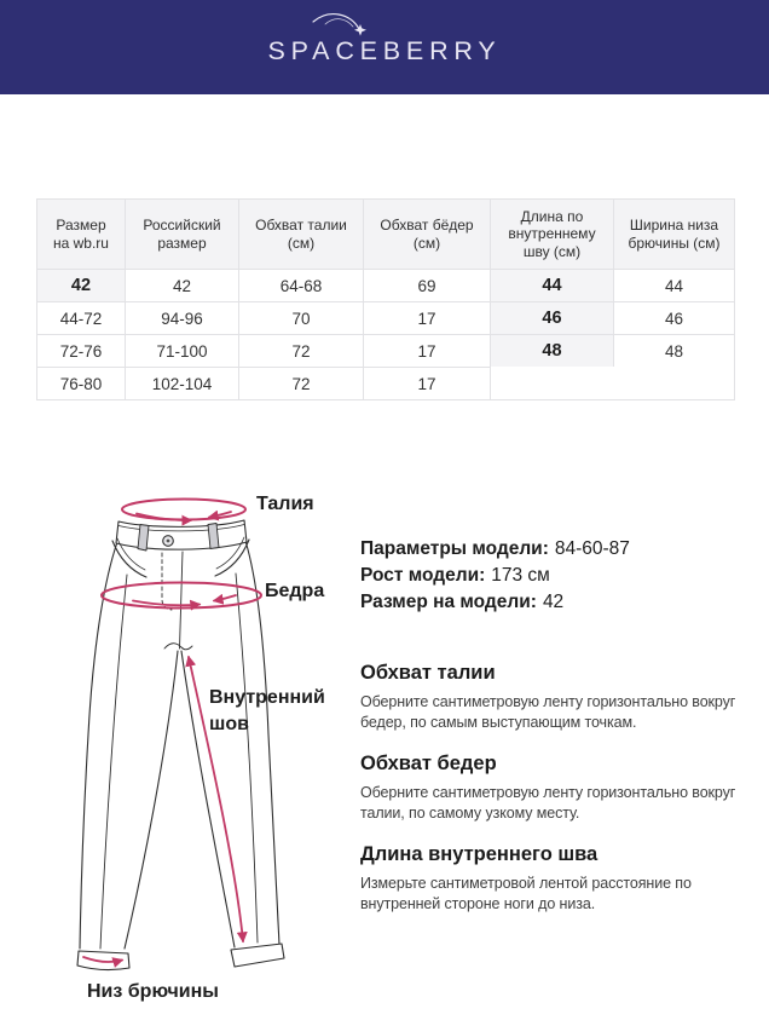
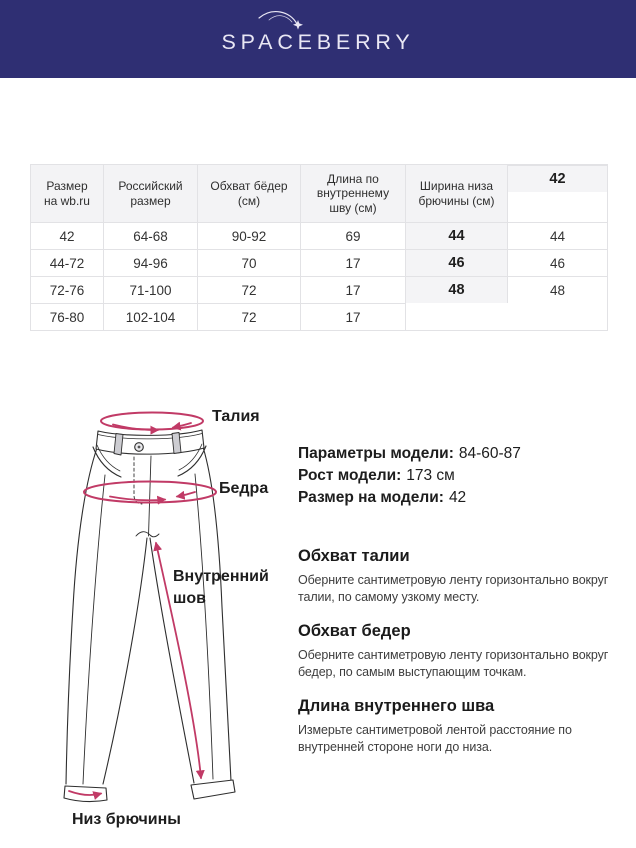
  SPACEBERRY
  Размер на wb.ru
  Российский размер
- Обхват талии (см)
  Обхват бёдер (см)
  Длина по внутреннему шву (см)
  Ширина низа брючины (см)
  42
  42
  64-68
+ 90-92
  69
  44
  44
  44-72
  94-96
  70
  17
  46
  46
  72-76
  71-100
  72
  17
  48
  48
  76-80
  102-104
  72
  17
  Талия
  Бедра
  Внутренний шов
  Низ брючины
  Параметры модели: 84-60-87
  Рост модели: 173 см
  Размер на модели: 42
  Обхват талии
- Оберните сантиметровую ленту горизонтально вокруг бедер, по самым выступающим точкам.
+ Оберните сантиметровую ленту горизонтально вокруг талии, по самому узкому месту.
  Обхват бедер
- Оберните сантиметровую ленту горизонтально вокруг талии, по самому узкому месту.
+ Оберните сантиметровую ленту горизонтально вокруг бедер, по самым выступающим точкам.
  Длина внутреннего шва
  Измерьте сантиметровой лентой расстояние по внутренней стороне ноги до низа.
